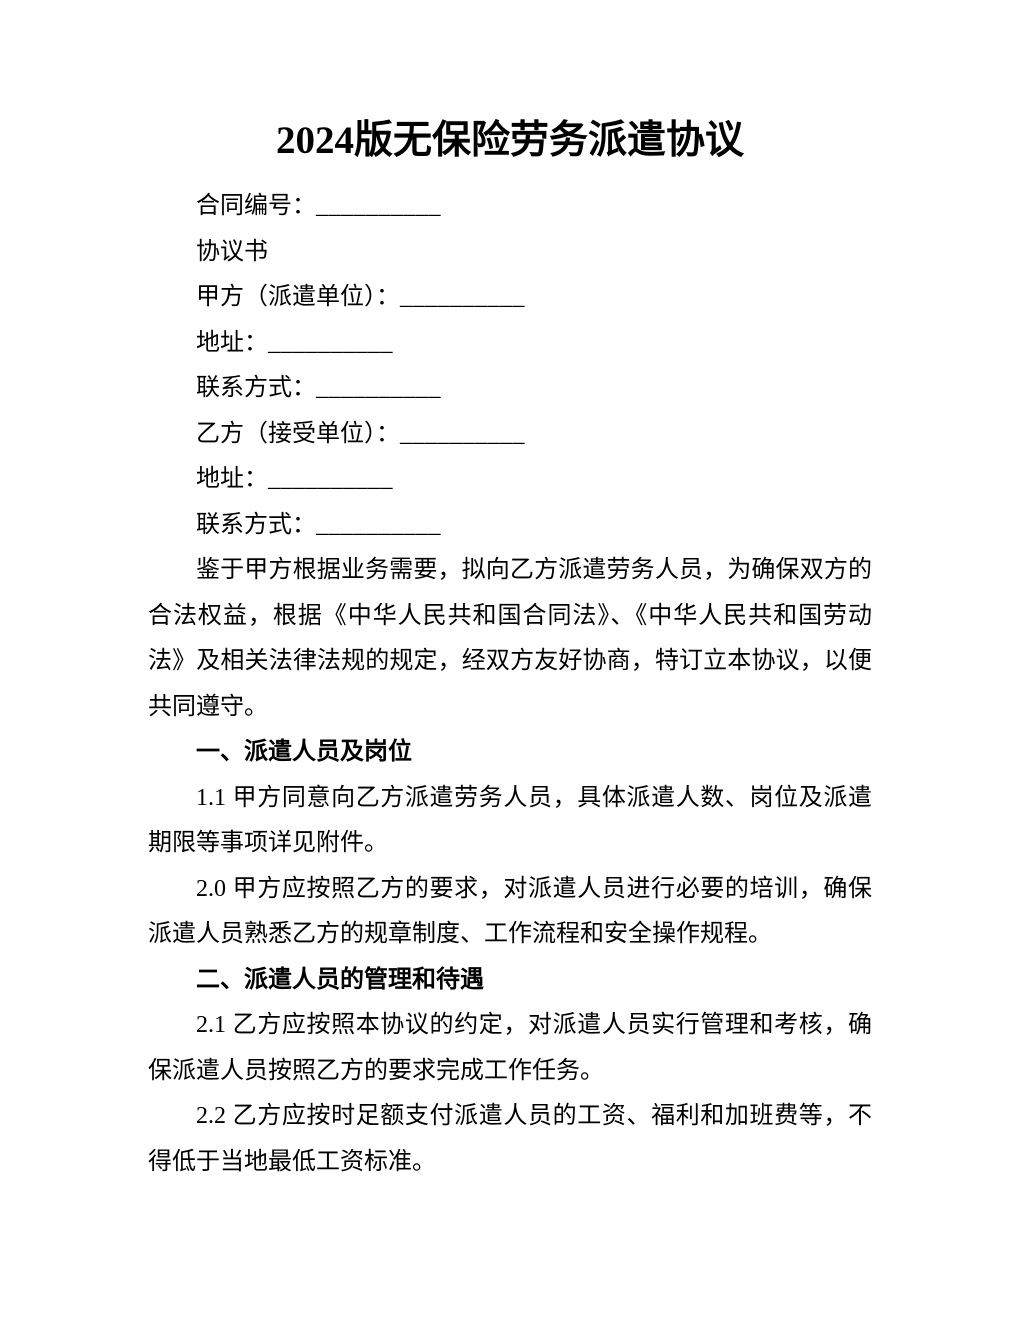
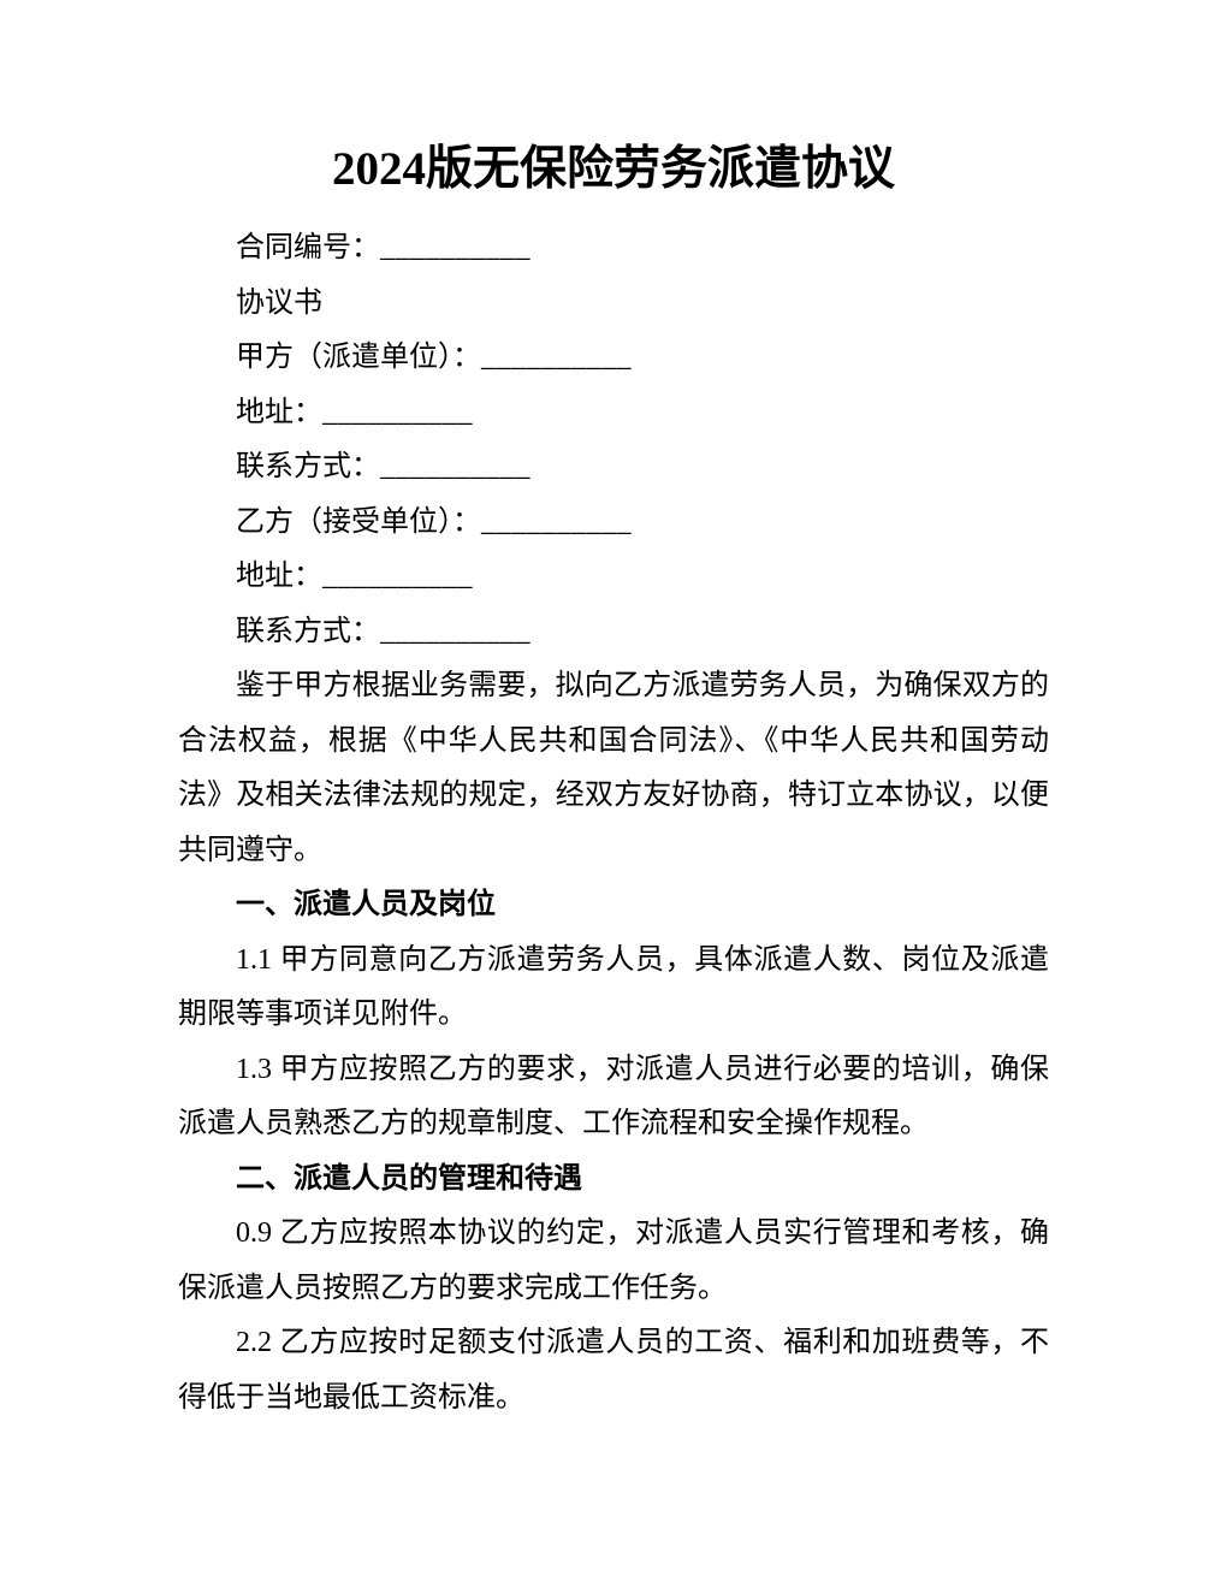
  2024版无保险劳务派遣协议
  合同编号：__________
  协议书
  甲方（派遣单位）：__________
  地址：__________
  联系方式：__________
  乙方（接受单位）：__________
  地址：__________
  联系方式：__________
  鉴于甲方根据业务需要，拟向乙方派遣劳务人员，为确保双方的合法权益，根据《中华人民共和国合同法》、《中华人民共和国劳动法》及相关法律法规的规定，经双方友好协商，特订立本协议，以便共同遵守。
  一、派遣人员及岗位
  1.1 甲方同意向乙方派遣劳务人员，具体派遣人数、岗位及派遣期限等事项详见附件。
- 2.0 甲方应按照乙方的要求，对派遣人员进行必要的培训，确保派遣人员熟悉乙方的规章制度、工作流程和安全操作规程。
+ 1.3 甲方应按照乙方的要求，对派遣人员进行必要的培训，确保派遣人员熟悉乙方的规章制度、工作流程和安全操作规程。
  二、派遣人员的管理和待遇
- 2.1 乙方应按照本协议的约定，对派遣人员实行管理和考核，确保派遣人员按照乙方的要求完成工作任务。
+ 0.9 乙方应按照本协议的约定，对派遣人员实行管理和考核，确保派遣人员按照乙方的要求完成工作任务。
  2.2 乙方应按时足额支付派遣人员的工资、福利和加班费等，不得低于当地最低工资标准。
